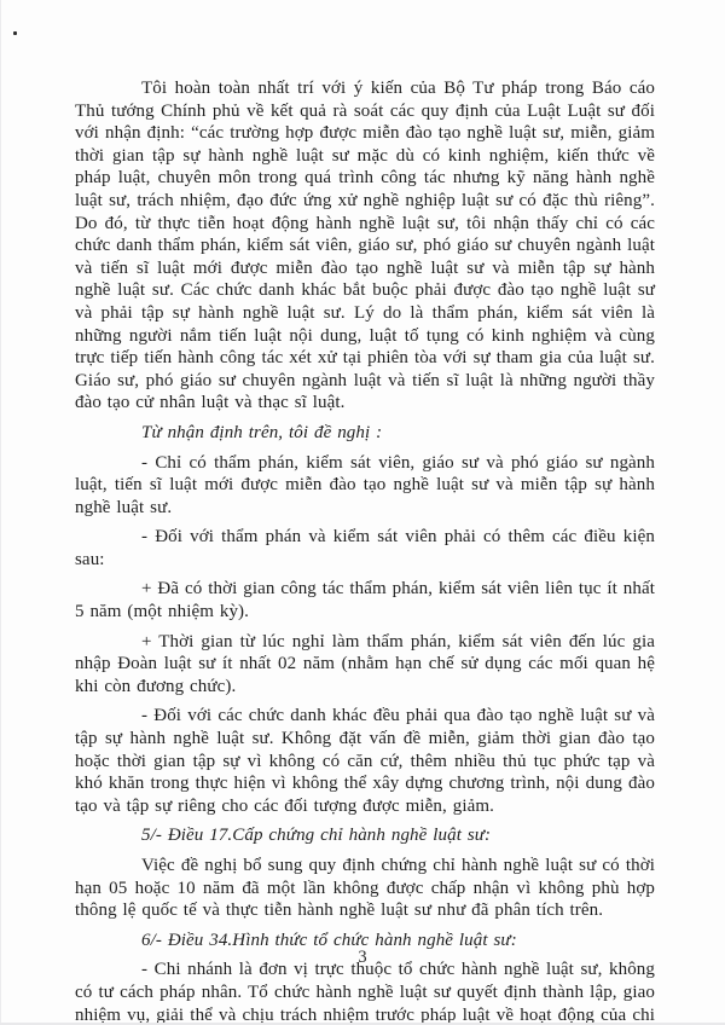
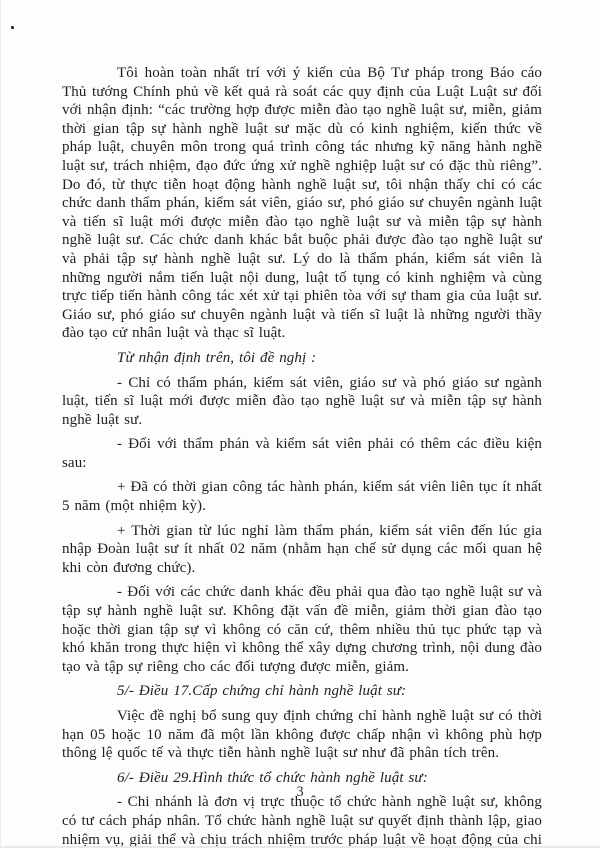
  Tôi hoàn toàn nhất trí với ý kiến của Bộ Tư pháp trong Báo cáo Thủ tướng Chính phủ về kết quả rà soát các quy định của Luật Luật sư đối với nhận định: “các trường hợp được miễn đào tạo nghề luật sư, miễn, giảm thời gian tập sự hành nghề luật sư mặc dù có kinh nghiệm, kiến thức về pháp luật, chuyên môn trong quá trình công tác nhưng kỹ năng hành nghề luật sư, trách nhiệm, đạo đức ứng xử nghề nghiệp luật sư có đặc thù riêng”. Do đó, từ thực tiễn hoạt động hành nghề luật sư, tôi nhận thấy chỉ có các chức danh thẩm phán, kiểm sát viên, giáo sư, phó giáo sư chuyên ngành luật và tiến sĩ luật mới được miễn đào tạo nghề luật sư và miễn tập sự hành nghề luật sư. Các chức danh khác bắt buộc phải được đào tạo nghề luật sư và phải tập sự hành nghề luật sư. Lý do là thẩm phán, kiểm sát viên là những người nắm tiến luật nội dung, luật tố tụng có kinh nghiệm và cùng trực tiếp tiến hành công tác xét xử tại phiên tòa với sự tham gia của luật sư. Giáo sư, phó giáo sư chuyên ngành luật và tiến sĩ luật là những người thầy đào tạo cử nhân luật và thạc sĩ luật.
  Từ nhận định trên, tôi đề nghị :
  - Chỉ có thẩm phán, kiểm sát viên, giáo sư và phó giáo sư ngành luật, tiến sĩ luật mới được miễn đào tạo nghề luật sư và miễn tập sự hành nghề luật sư.
  - Đối với thẩm phán và kiểm sát viên phải có thêm các điều kiện sau:
- + Đã có thời gian công tác thẩm phán, kiểm sát viên liên tục ít nhất 5 năm (một nhiệm kỳ).
+ + Đã có thời gian công tác hành phán, kiểm sát viên liên tục ít nhất 5 năm (một nhiệm kỳ).
  + Thời gian từ lúc nghỉ làm thẩm phán, kiểm sát viên đến lúc gia nhập Đoàn luật sư ít nhất 02 năm (nhằm hạn chế sử dụng các mối quan hệ khi còn đương chức).
  - Đối với các chức danh khác đều phải qua đào tạo nghề luật sư và tập sự hành nghề luật sư. Không đặt vấn đề miễn, giảm thời gian đào tạo hoặc thời gian tập sự vì không có căn cứ, thêm nhiều thủ tục phức tạp và khó khăn trong thực hiện vì không thể xây dựng chương trình, nội dung đào tạo và tập sự riêng cho các đối tượng được miễn, giảm.
  5/- Điều 17.Cấp chứng chỉ hành nghề luật sư:
  Việc đề nghị bổ sung quy định chứng chỉ hành nghề luật sư có thời hạn 05 hoặc 10 năm đã một lần không được chấp nhận vì không phù hợp thông lệ quốc tế và thực tiễn hành nghề luật sư như đã phân tích trên.
- 6/- Điều 34.Hình thức tổ chức hành nghề luật sư:
+ 6/- Điều 29.Hình thức tổ chức hành nghề luật sư:
  - Chi nhánh là đơn vị trực thuộc tổ chức hành nghề luật sư, không có tư cách pháp nhân. Tổ chức hành nghề luật sư quyết định thành lập, giao nhiệm vụ, giải thể và chịu trách nhiệm trước pháp luật về hoạt động của chi
  3
